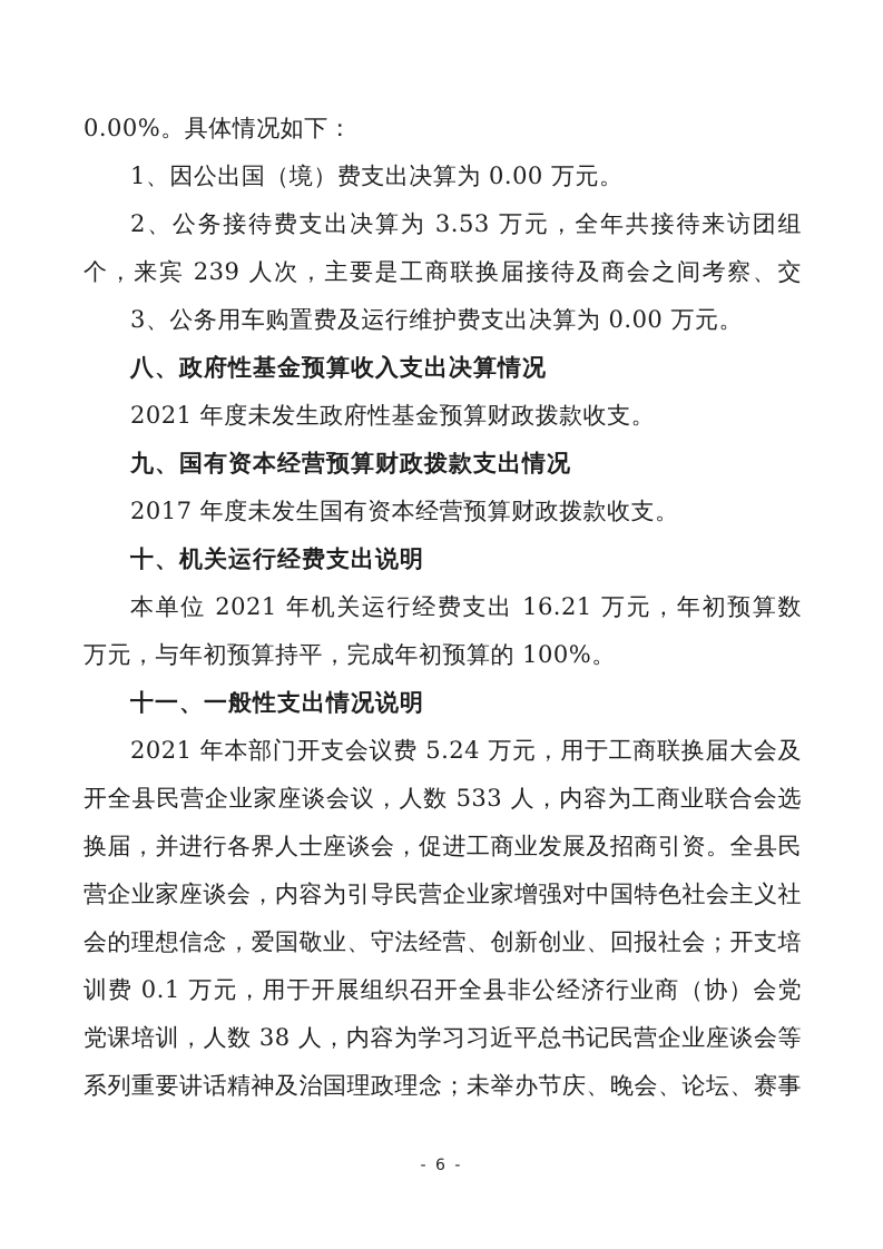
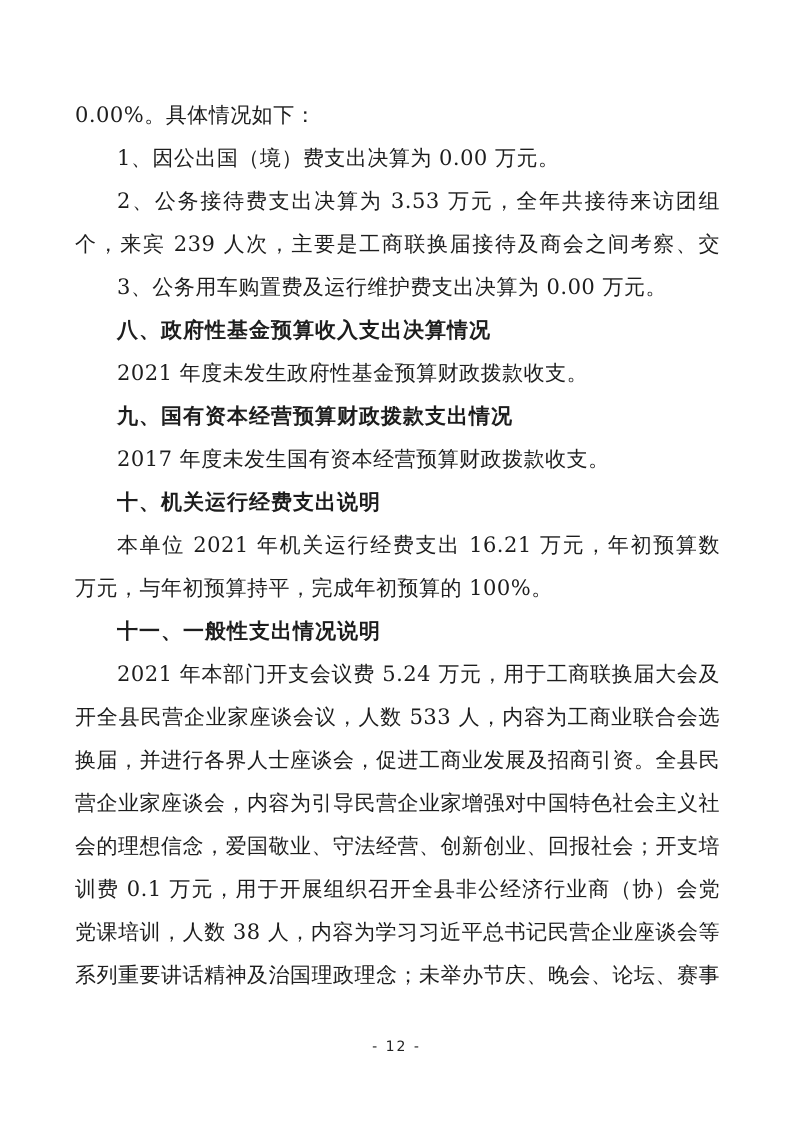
  0.00%。具体情况如下：
  1、因公出国（境）费支出决算为 0.00 万元。
  2、公务接待费支出决算为 3.53 万元，全年共接待来访团组
  个，来宾 239 人次，主要是工商联换届接待及商会之间考察、交
  3、公务用车购置费及运行维护费支出决算为 0.00 万元。
  八、政府性基金预算收入支出决算情况
  2021 年度未发生政府性基金预算财政拨款收支。
  九、国有资本经营预算财政拨款支出情况
  2017 年度未发生国有资本经营预算财政拨款收支。
  十、机关运行经费支出说明
  本单位 2021 年机关运行经费支出 16.21 万元，年初预算数
  万元，与年初预算持平，完成年初预算的 100%。
  十一、一般性支出情况说明
  2021 年本部门开支会议费 5.24 万元，用于工商联换届大会及
  开全县民营企业家座谈会议，人数 533 人，内容为工商业联合会选
  换届，并进行各界人士座谈会，促进工商业发展及招商引资。全县民
  营企业家座谈会，内容为引导民营企业家增强对中国特色社会主义社
  会的理想信念，爱国敬业、守法经营、创新创业、回报社会；开支培
  训费 0.1 万元，用于开展组织召开全县非公经济行业商（协）会党
  党课培训，人数 38 人，内容为学习习近平总书记民营企业座谈会等
  系列重要讲话精神及治国理政理念；未举办节庆、晚会、论坛、赛事
- - 6 -
+ - 12 -
